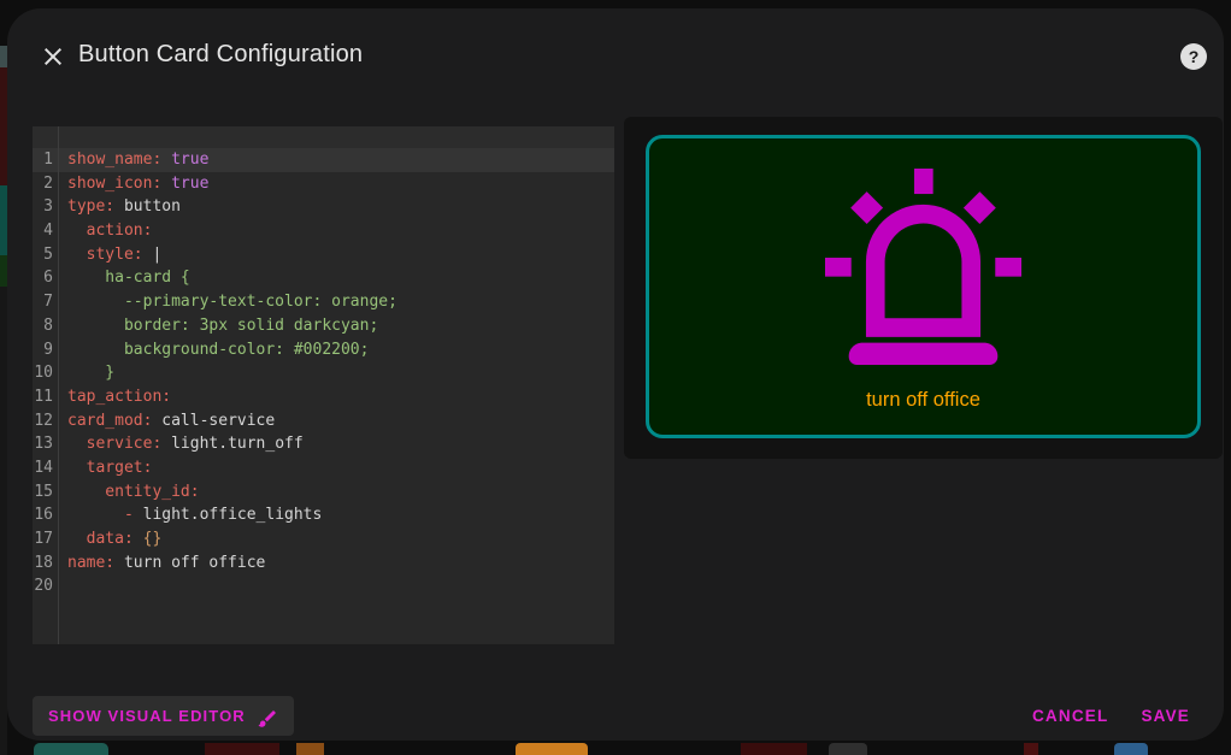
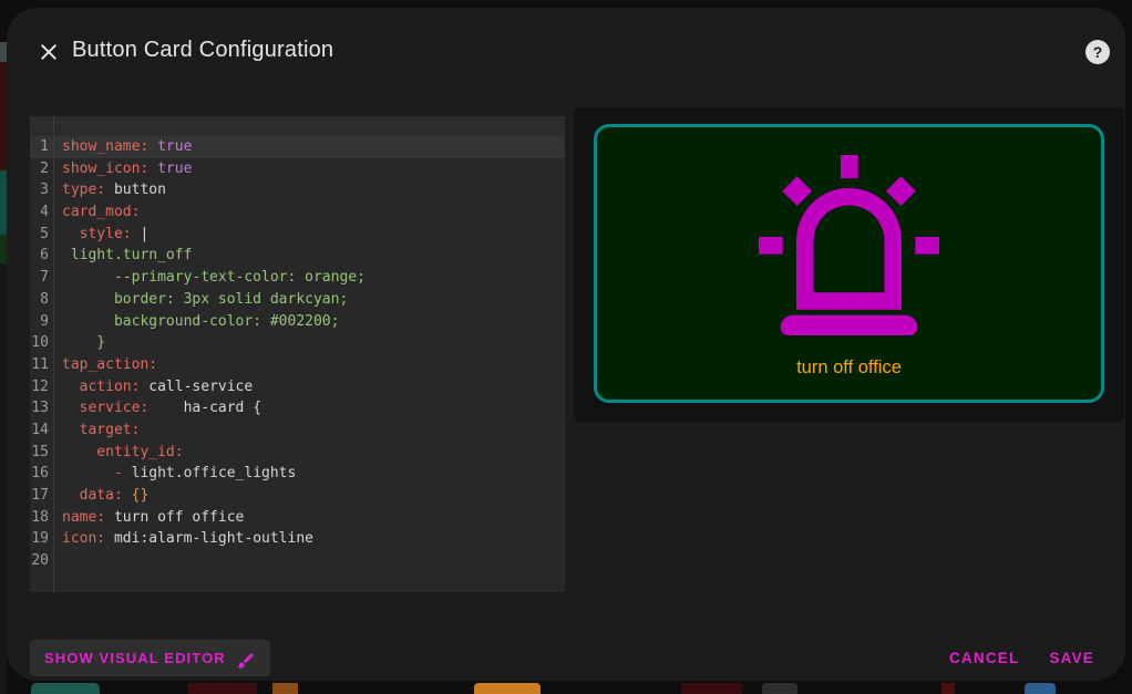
  Button Card Configuration
  ?
  1
  show_name: true
  2
  show_icon: true
  3
  type: button
  4
- action:
+ card_mod:
  5
  style: |
  6
- ha-card {
+ light.turn_off
  7
  --primary-text-color: orange;
  8
  border: 3px solid darkcyan;
  9
  background-color: #002200;
  10
  }
  11
  tap_action:
  12
- card_mod: call-service
+ action: call-service
  13
- service: light.turn_off
+ service: ha-card {
  14
  target:
  15
  entity_id:
  16
  - light.office_lights
  17
  data: {}
  18
  name: turn off office
+ 19
+ icon: mdi:alarm-light-outline
  20
  turn off office
  SHOW VISUAL EDITOR
  CANCEL
  SAVE
